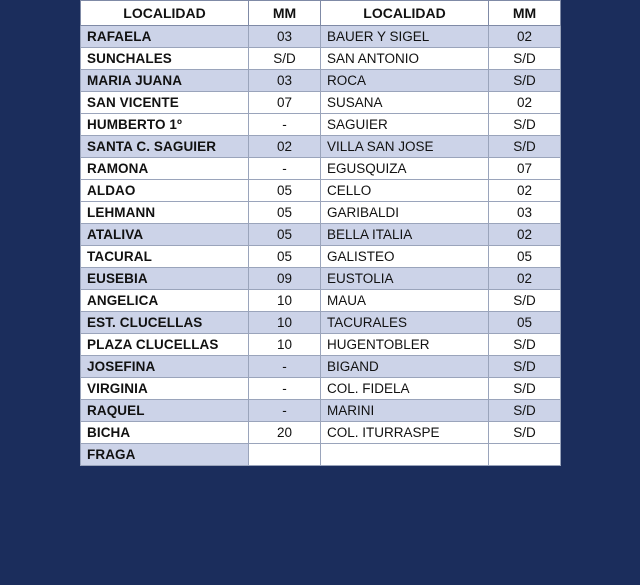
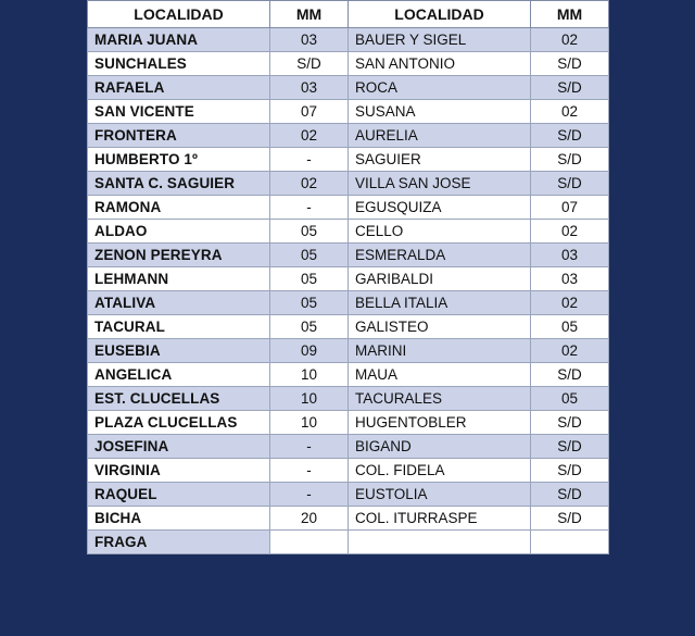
  LOCALIDAD	MM	LOCALIDAD	MM
- RAFAELA	03	BAUER Y SIGEL	02
+ MARIA JUANA	03	BAUER Y SIGEL	02
  SUNCHALES	S/D	SAN ANTONIO	S/D
- MARIA JUANA	03	ROCA	S/D
+ RAFAELA	03	ROCA	S/D
  SAN VICENTE	07	SUSANA	02
+ FRONTERA	02	AURELIA	S/D
  HUMBERTO 1º	-	SAGUIER	S/D
  SANTA C. SAGUIER	02	VILLA SAN JOSE	S/D
  RAMONA	-	EGUSQUIZA	07
  ALDAO	05	CELLO	02
+ ZENON PEREYRA	05	ESMERALDA	03
  LEHMANN	05	GARIBALDI	03
  ATALIVA	05	BELLA ITALIA	02
  TACURAL	05	GALISTEO	05
- EUSEBIA	09	EUSTOLIA	02
+ EUSEBIA	09	MARINI	02
  ANGELICA	10	MAUA	S/D
  EST. CLUCELLAS	10	TACURALES	05
  PLAZA CLUCELLAS	10	HUGENTOBLER	S/D
  JOSEFINA	-	BIGAND	S/D
  VIRGINIA	-	COL. FIDELA	S/D
- RAQUEL	-	MARINI	S/D
+ RAQUEL	-	EUSTOLIA	S/D
  BICHA	20	COL. ITURRASPE	S/D
  FRAGA
